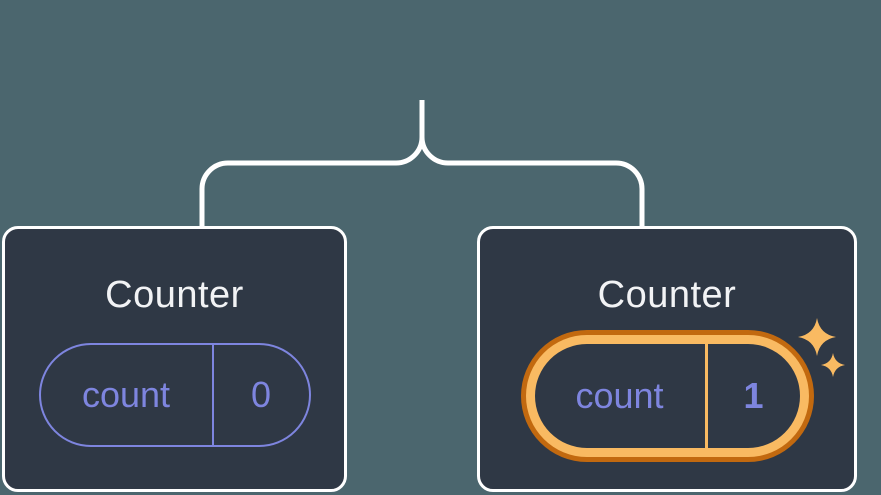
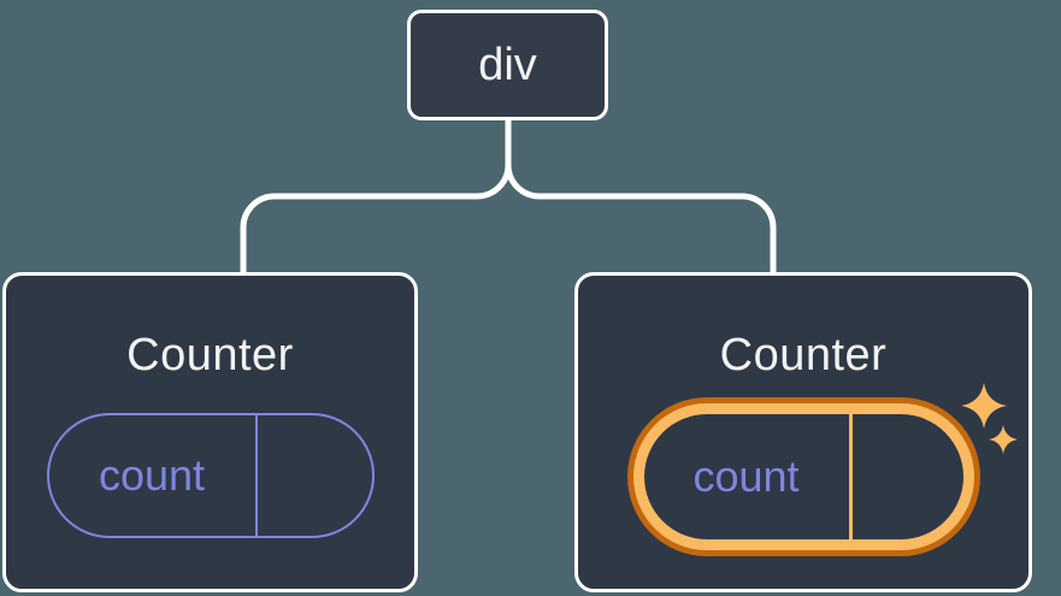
+ div
  Counter
  count
- 0
  Counter
  count
- 1
